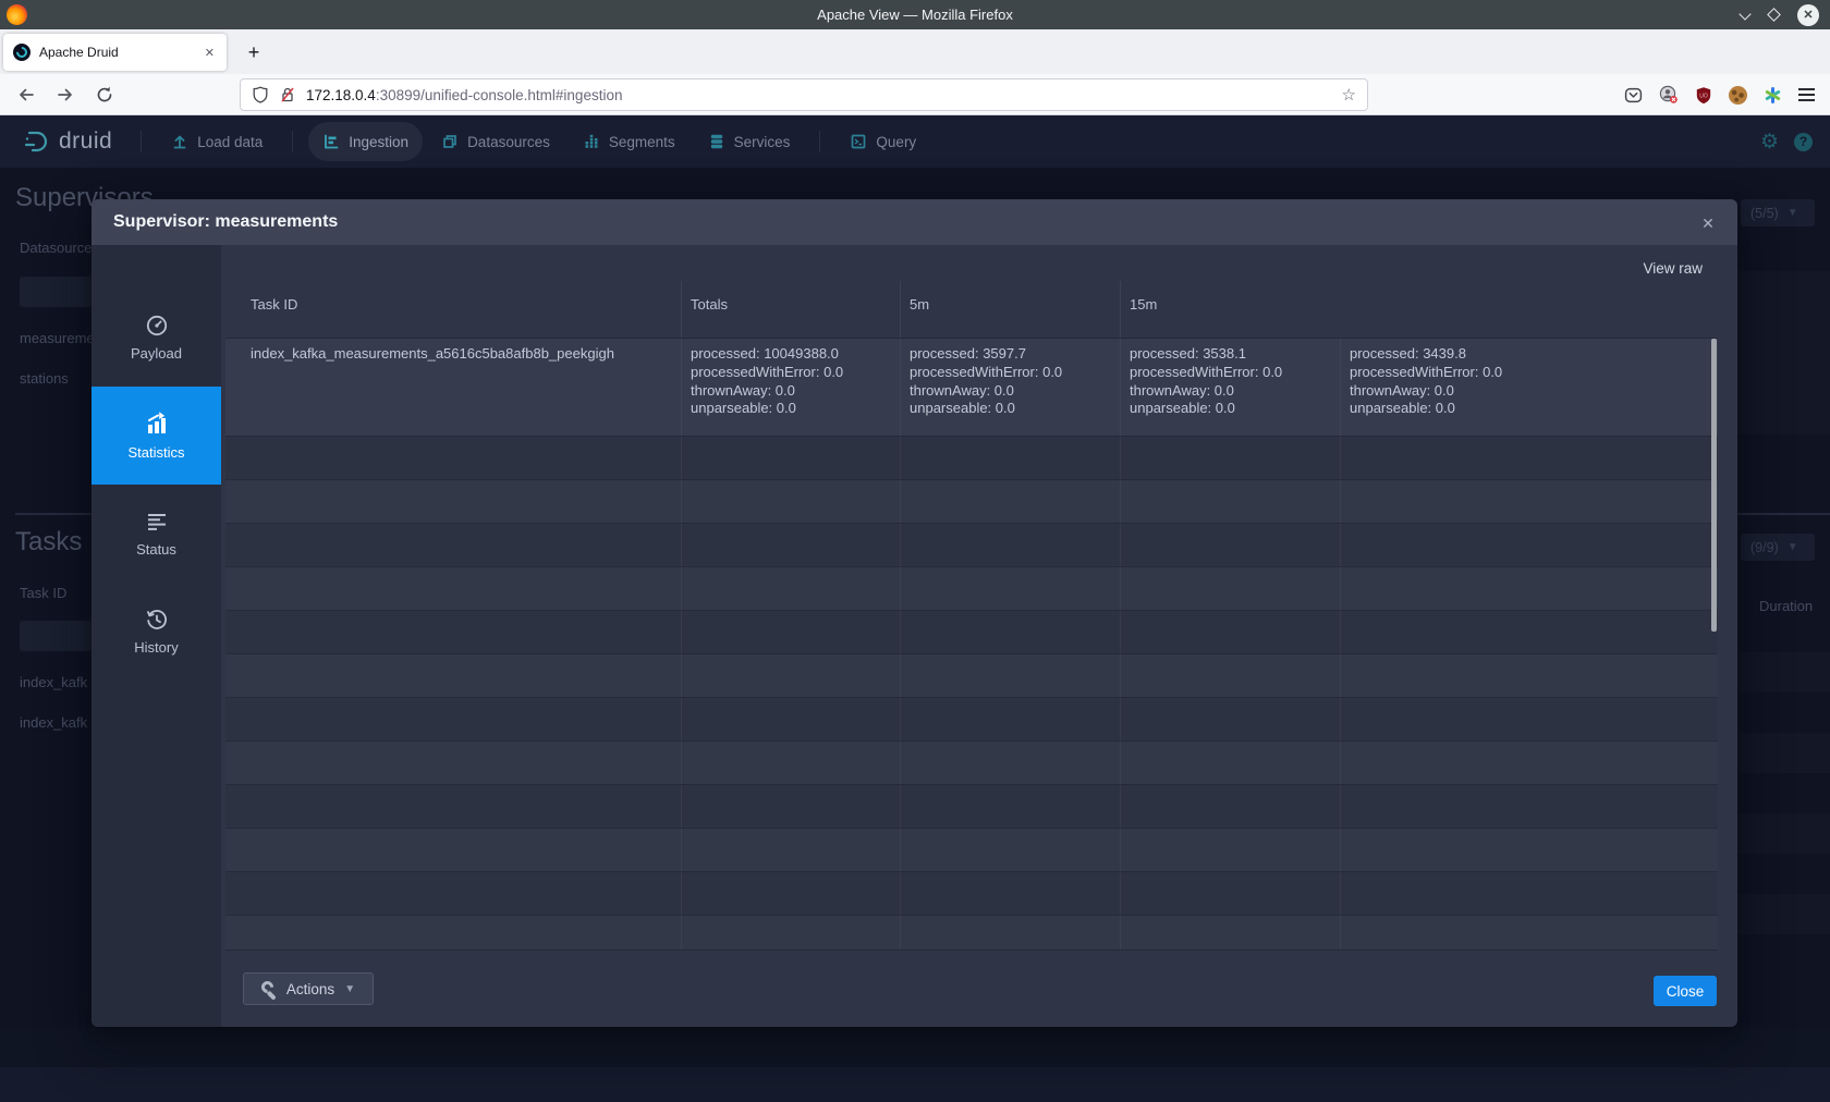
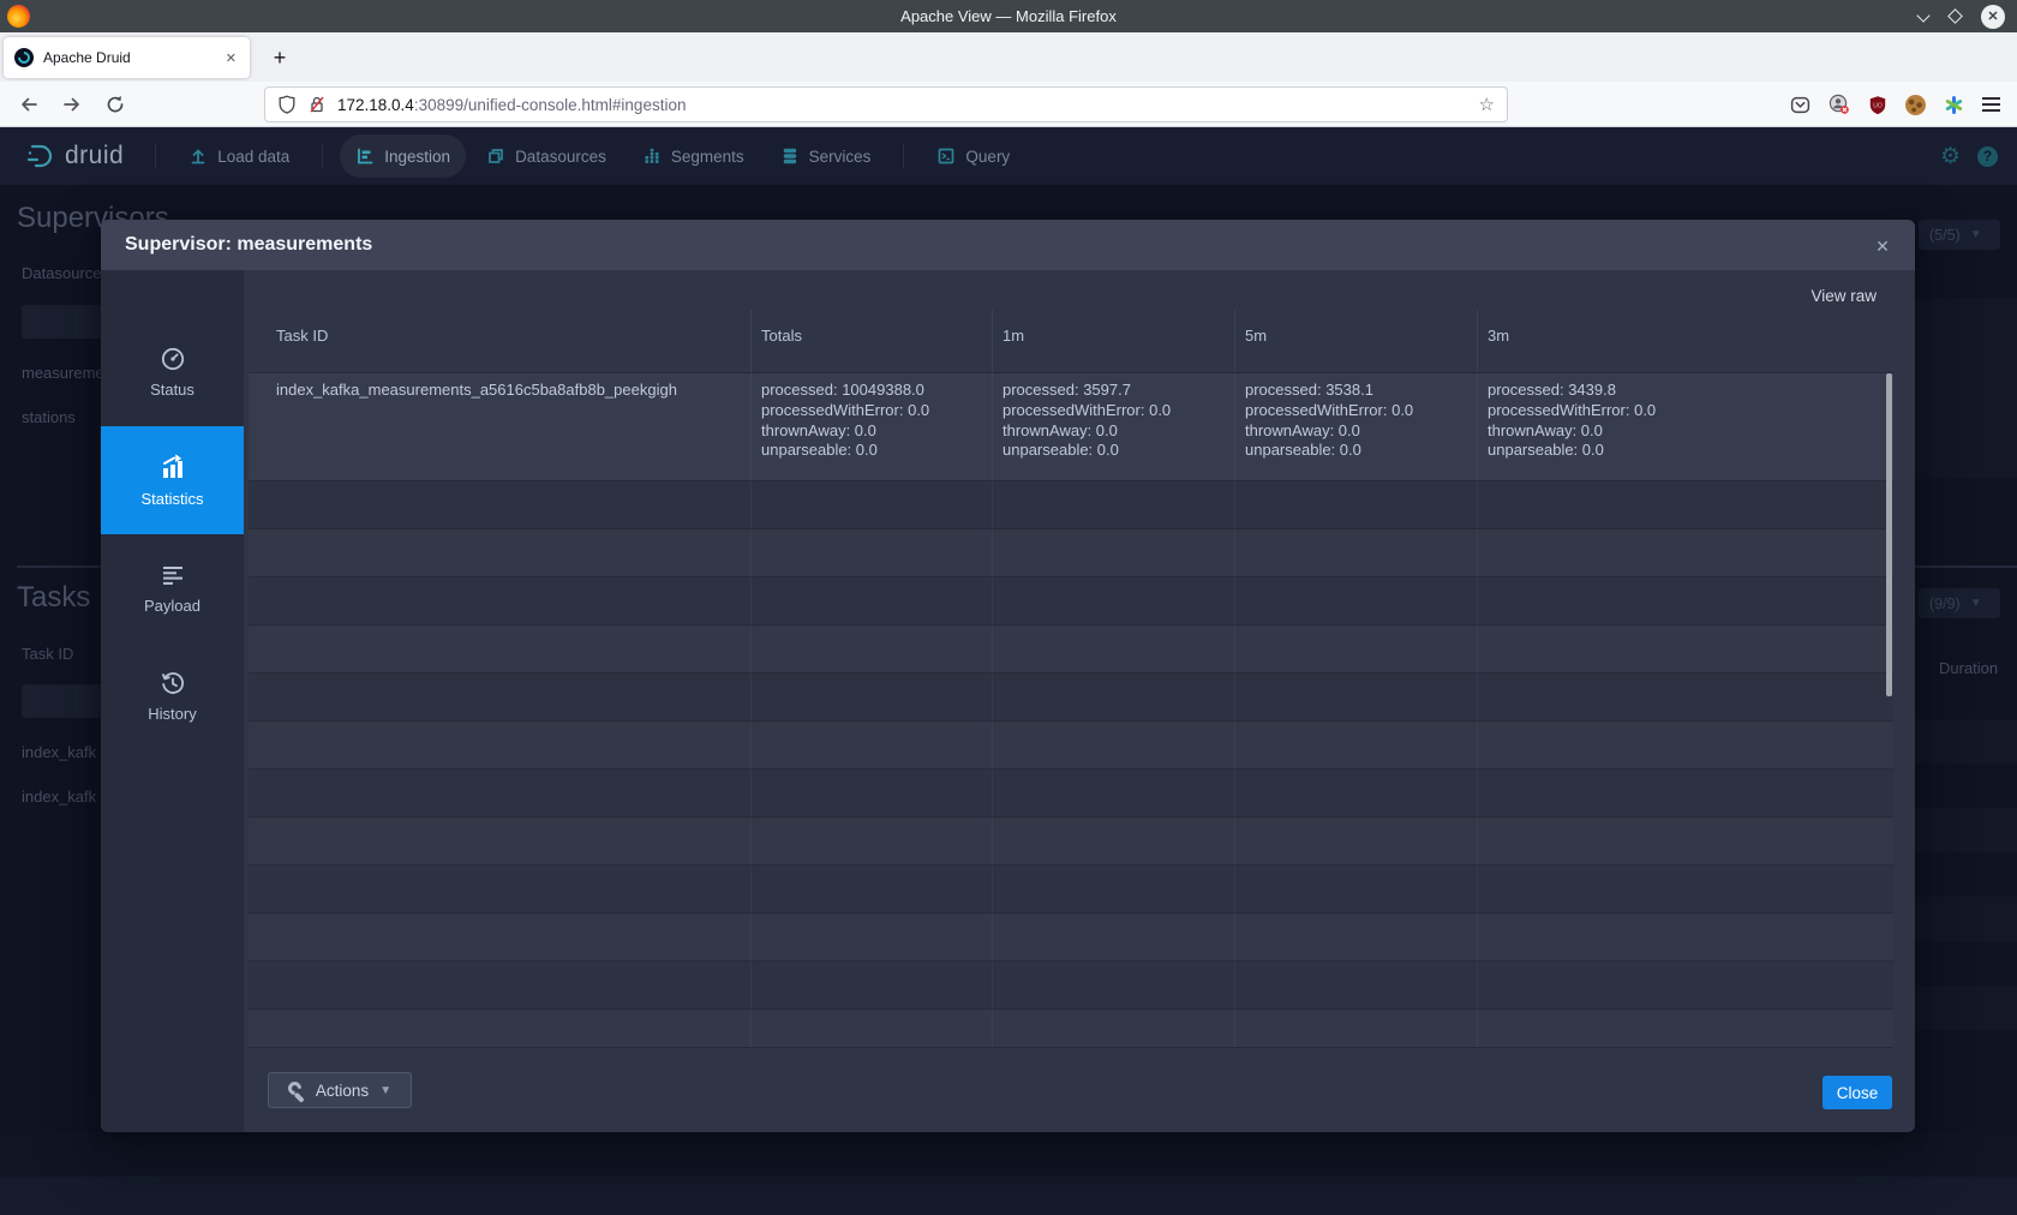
  Apache View — Mozilla Firefox
  ✕
  Apache Druid
  ✕
  +
  172.18.0.4:30899/unified-console.html#ingestion
  ☆
  druid
  Load data
  Ingestion
  Datasources
  Segments
  Services
  Query
  ⚙
  ?
  Supervisors
  (5/5)
  ▼
  Datasource
  stations
  Tasks
  (9/9)
  ▼
  Task ID
  Duration
  index_kafk
  index_kafk
  Supervisor: measurements
  ✕
- Payload
+ Status
  Statistics
- Status
+ Payload
  History
  View raw
  Task ID
  Totals
+ 1m
  5m
- 15m
+ 3m
  index_kafka_measurements_a5616c5ba8afb8b_peekgigh
  processed: 10049388.0
  processedWithError: 0.0
  thrownAway: 0.0
  unparseable: 0.0
  processed: 3597.7
  processedWithError: 0.0
  thrownAway: 0.0
  unparseable: 0.0
  processed: 3538.1
  processedWithError: 0.0
  thrownAway: 0.0
  unparseable: 0.0
  processed: 3439.8
  processedWithError: 0.0
  thrownAway: 0.0
  unparseable: 0.0
  Actions
  ▼
  Close
